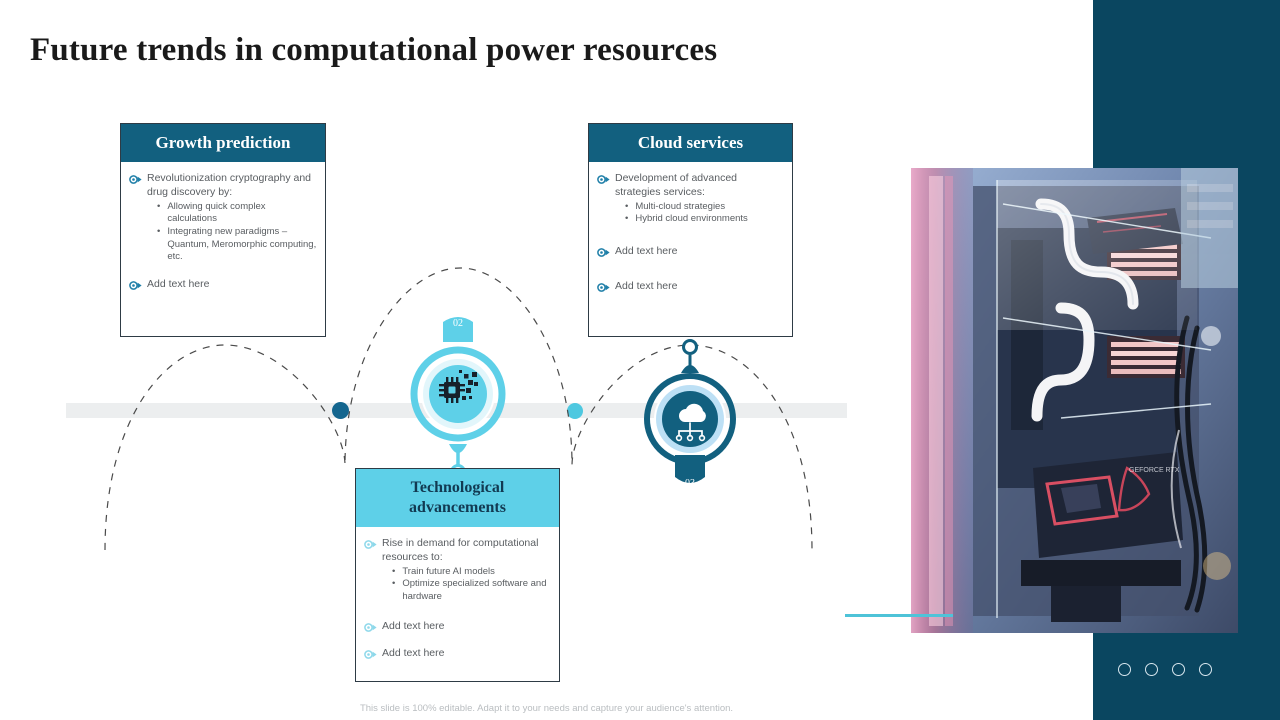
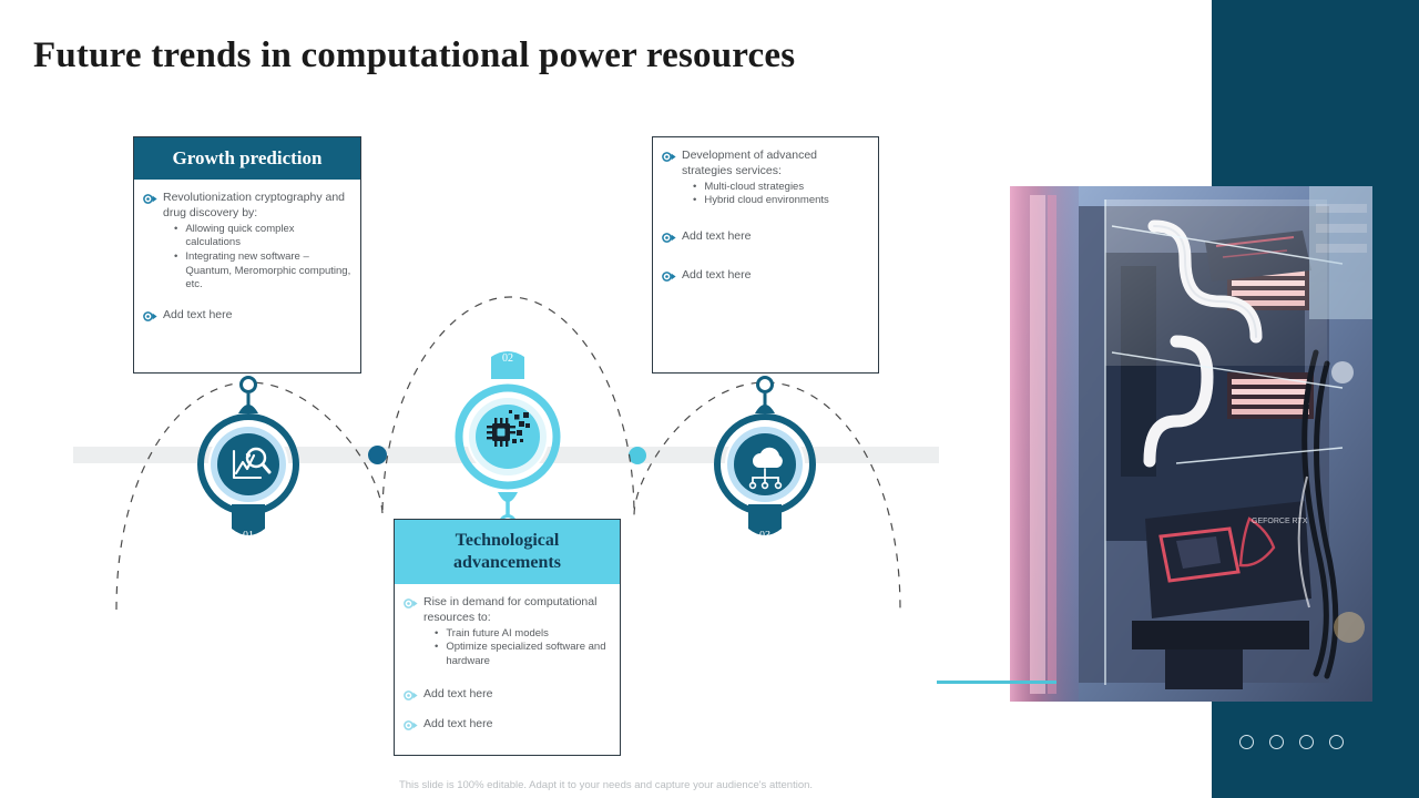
  Future trends in computational power resources
+ ?
+ 01
  02
  03
  Growth prediction
  Revolutionization cryptography and drug discovery by:
  •
  Allowing quick complex calculations
  •
- Integrating new paradigms – Quantum, Meromorphic computing, etc.
+ Integrating new software – Quantum, Meromorphic computing, etc.
  Add text here
- Cloud services
  Development of advanced strategies services:
  •
  Multi-cloud strategies
  •
  Hybrid cloud environments
  Add text here
  Add text here
  Technological advancements
  Rise in demand for computational resources to:
  •
  Train future AI models
  •
  Optimize specialized software and hardware
  Add text here
  Add text here
  This slide is 100% editable. Adapt it to your needs and capture your audience's attention.
